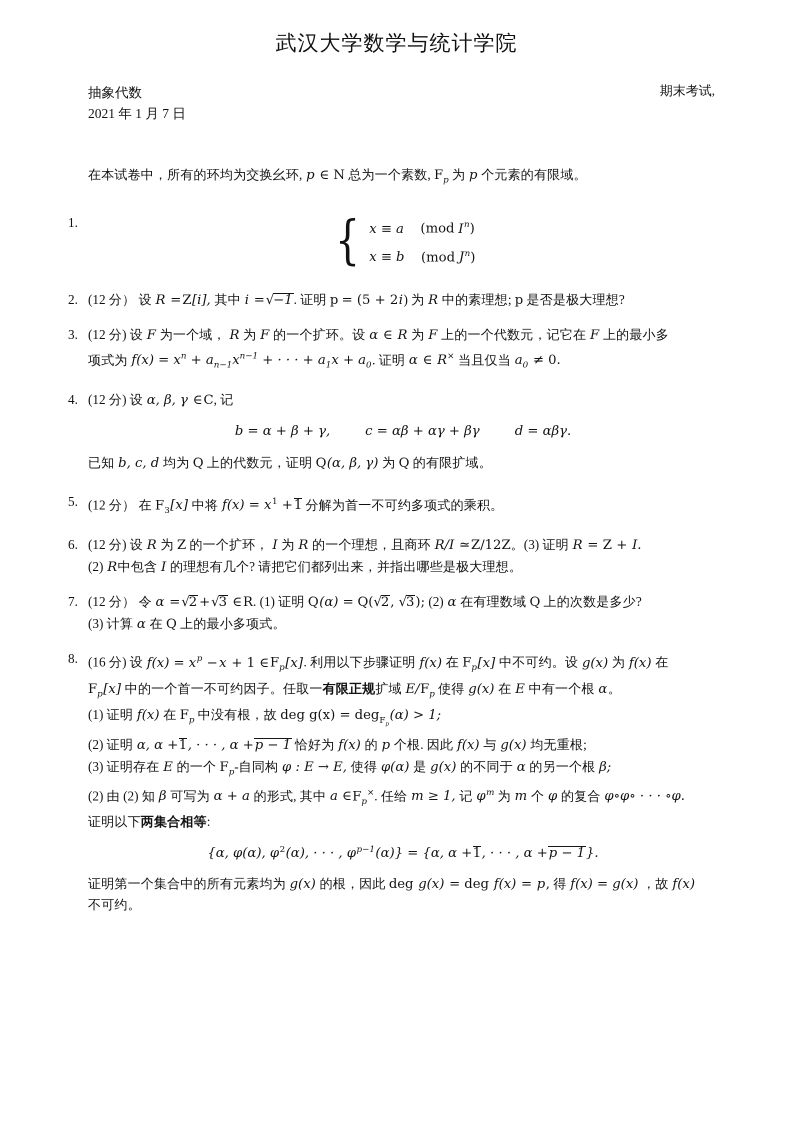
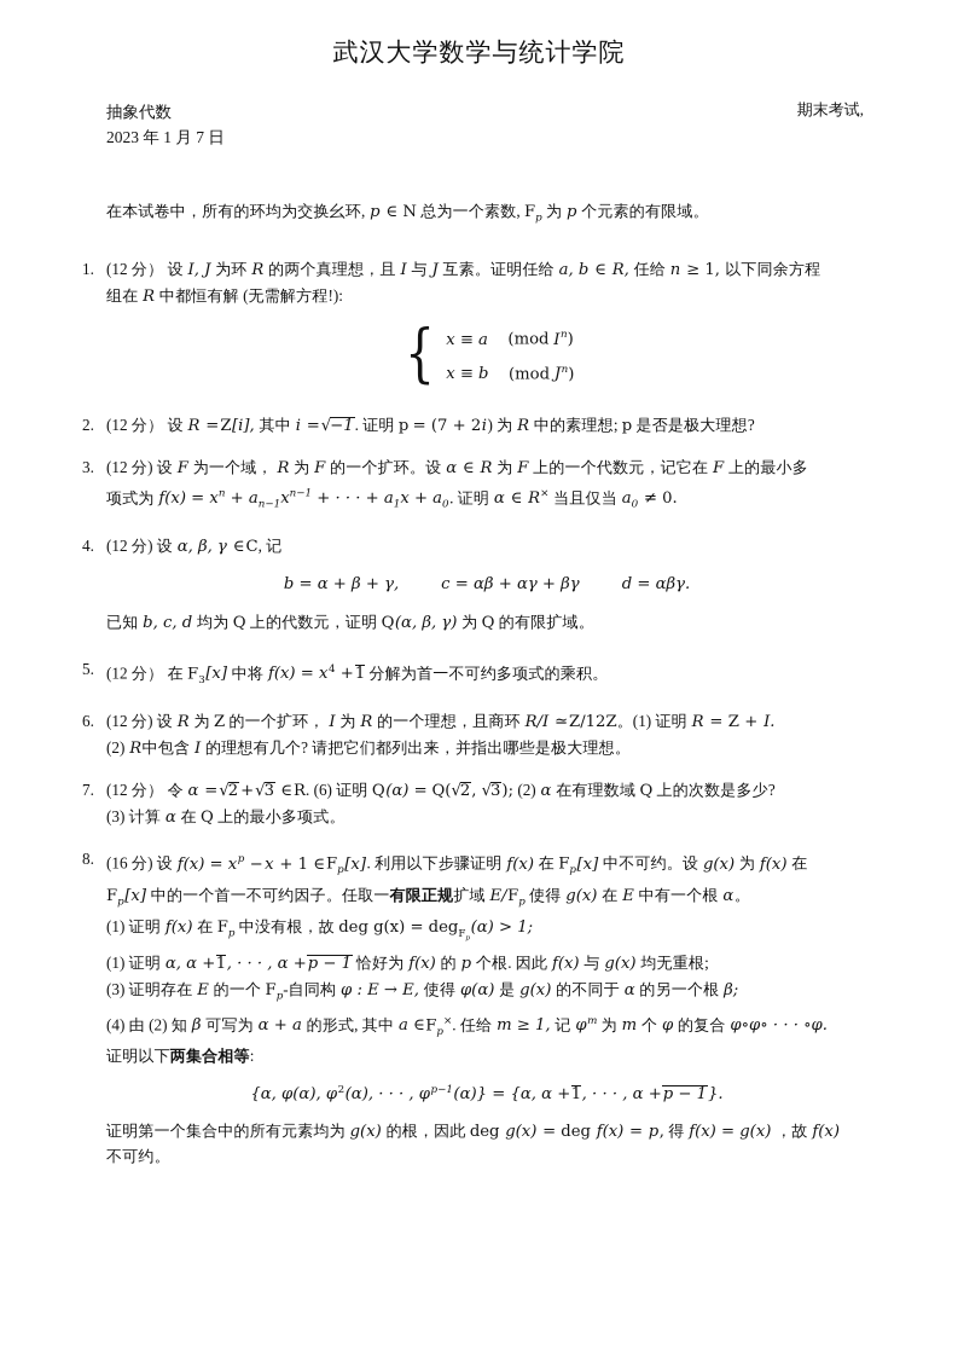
  武汉大学数学与统计学院
  抽象代数
- 2021 年 1 月 7 日
+ 2023 年 1 月 7 日
  期末考试,
  在本试卷中，所有的环均为交换幺环, p ∈ N 总为一个素数, Fp 为 p 个元素的有限域。
  1.
+ (12 分） 设 I, J 为环 R 的两个真理想，且 I 与 J 互素。证明任给 a, b ∈ R, 任给 n ≥ 1, 以下同余方程
+ 组在 R 中都恒有解 (无需解方程!):
  {
  x ≡ a (mod In)
  x ≡ b (mod Jn)
  2.
- (12 分） 设 R =Z[i], 其中 i =√−1. 证明 p = (5 + 2i) 为 R 中的素理想; p 是否是极大理想?
+ (12 分） 设 R =Z[i], 其中 i =√−1. 证明 p = (7 + 2i) 为 R 中的素理想; p 是否是极大理想?
  3.
  (12 分) 设 F 为一个域， R 为 F 的一个扩环。设 α ∈ R 为 F 上的一个代数元，记它在 F 上的最小多
  项式为 f(x) = xn + an−1xn−1 + · · · + a1x + a0. 证明 α ∈ R× 当且仅当 a0 ≠ 0.
  4.
  (12 分) 设 α, β, γ ∈C, 记
  b = α + β + γ, c = αβ + αγ + βγ d = αβγ.
  已知 b, c, d 均为 Q 上的代数元，证明 Q(α, β, γ) 为 Q 的有限扩域。
  5.
- (12 分） 在 F3[x] 中将 f(x) = x1 +1 分解为首一不可约多项式的乘积。
+ (12 分） 在 F3[x] 中将 f(x) = x4 +1 分解为首一不可约多项式的乘积。
  6.
- (12 分) 设 R 为 Z 的一个扩环， I 为 R 的一个理想，且商环 R/I ≃Z/12Z。(3) 证明 R = Z + I.
+ (12 分) 设 R 为 Z 的一个扩环， I 为 R 的一个理想，且商环 R/I ≃Z/12Z。(1) 证明 R = Z + I.
  (2) R中包含 I 的理想有几个? 请把它们都列出来，并指出哪些是极大理想。
  7.
- (12 分） 令 α =√2 +√3 ∈R. (1) 证明 Q(α) = Q(√2, √3); (2) α 在有理数域 Q 上的次数是多少?
+ (12 分） 令 α =√2 +√3 ∈R. (6) 证明 Q(α) = Q(√2, √3); (2) α 在有理数域 Q 上的次数是多少?
  (3) 计算 α 在 Q 上的最小多项式。
  8.
  (16 分) 设 f(x) = xp −x + 1 ∈Fp[x]. 利用以下步骤证明 f(x) 在 Fp[x] 中不可约。设 g(x) 为 f(x) 在
  Fp[x] 中的一个首一不可约因子。任取一有限正规扩域 E/Fp 使得 g(x) 在 E 中有一个根 α。
  (1) 证明 f(x) 在 Fp 中没有根，故 deg g(x) = degF(α) > 1;
- (2) 证明 α, α +1, · · · , α +p − 1 恰好为 f(x) 的 p 个根. 因此 f(x) 与 g(x) 均无重根;
+ (1) 证明 α, α +1, · · · , α +p − 1 恰好为 f(x) 的 p 个根. 因此 f(x) 与 g(x) 均无重根;
  (3) 证明存在 E 的一个 Fp-自同构 φ : E → E, 使得 φ(α) 是 g(x) 的不同于 α 的另一个根 β;
- (2) 由 (2) 知 β 可写为 α + a 的形式, 其中 a ∈Fp×. 任给 m ≥ 1, 记 φm 为 m 个 φ 的复合 φ∘φ∘ · · · ∘φ.
+ (4) 由 (2) 知 β 可写为 α + a 的形式, 其中 a ∈Fp×. 任给 m ≥ 1, 记 φm 为 m 个 φ 的复合 φ∘φ∘ · · · ∘φ.
  证明以下两集合相等:
  {α, φ(α), φ2(α), · · · , φp−1(α)} = {α, α +1, · · · , α +p − 1}.
  证明第一个集合中的所有元素均为 g(x) 的根，因此 deg g(x) = deg f(x) = p, 得 f(x) = g(x) ，故 f(x)
  不可约。
